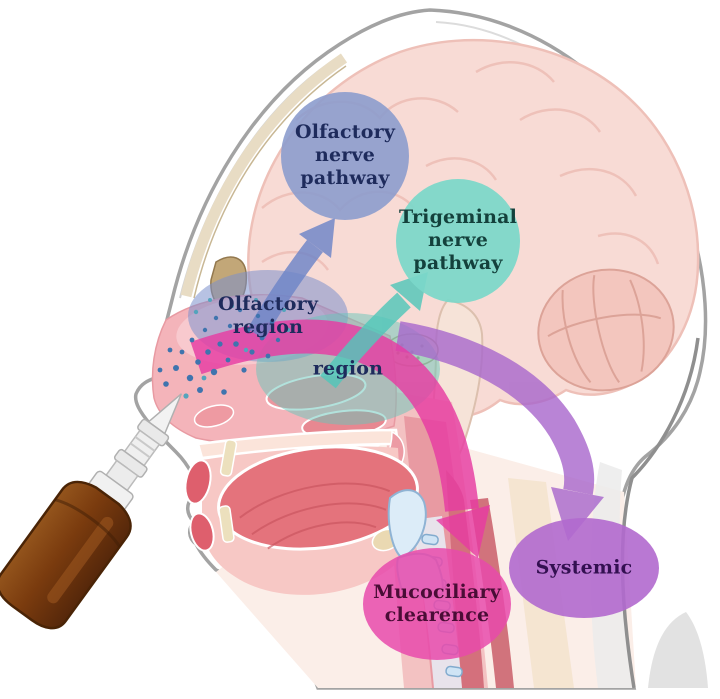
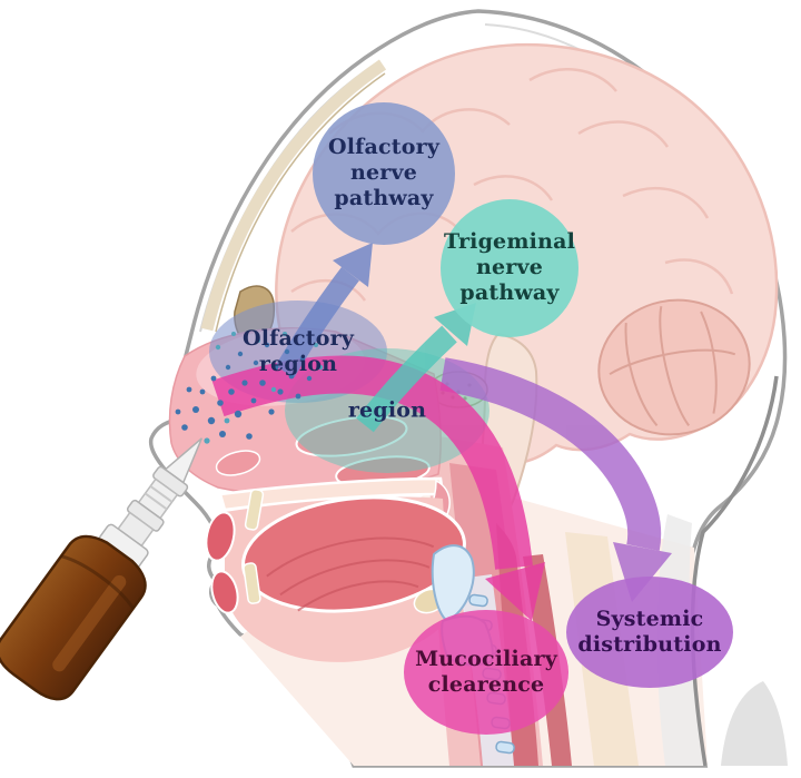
  Olfactory
  nerve
  pathway
  Trigeminal
  nerve
  pathway
  Olfactory
  region
  region
  Mucociliary
  clearence
  Systemic
+ distribution
